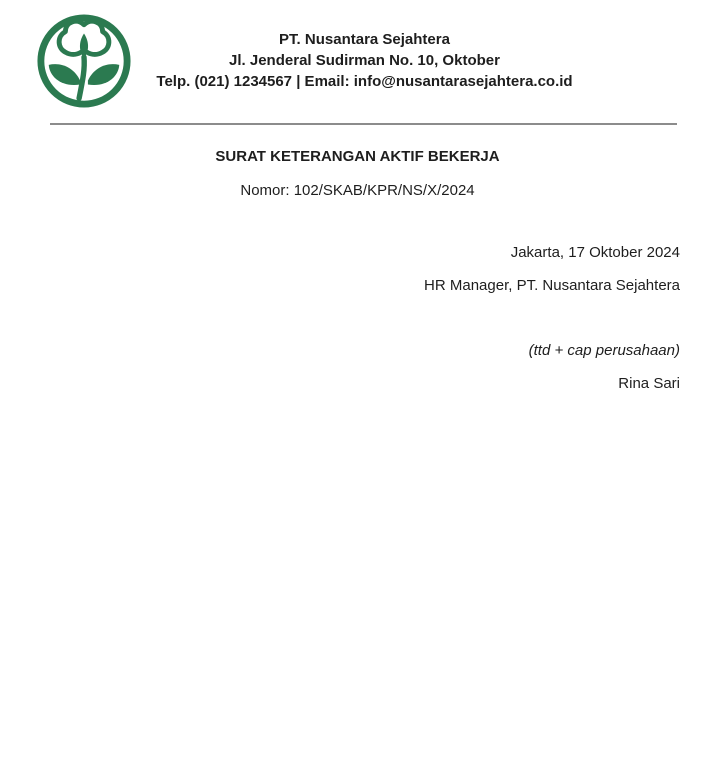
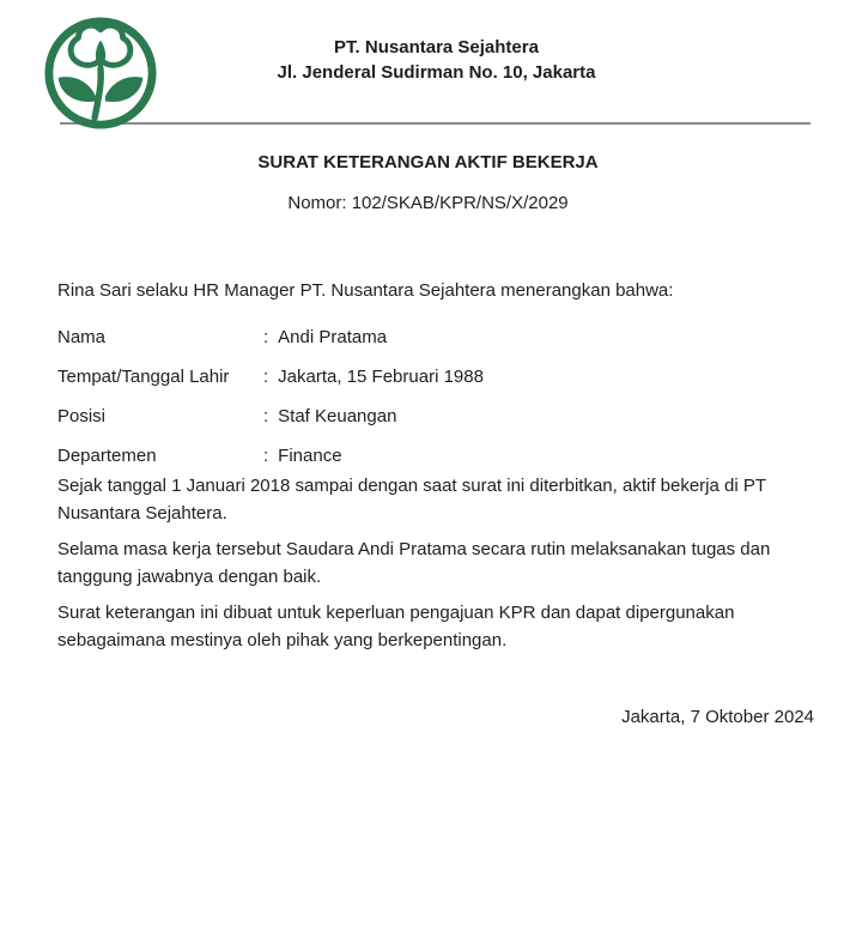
  PT. Nusantara Sejahtera
- Jl. Jenderal Sudirman No. 10, Oktober
+ Jl. Jenderal Sudirman No. 10, Jakarta
- Telp. (021) 1234567 | Email: info@nusantarasejahtera.co.id
  SURAT KETERANGAN AKTIF BEKERJA
- Nomor: 102/SKAB/KPR/NS/X/2024
+ Nomor: 102/SKAB/KPR/NS/X/2029
+ Rina Sari selaku HR Manager PT. Nusantara Sejahtera menerangkan bahwa:
+ Nama : Andi Pratama
+ Tempat/Tanggal Lahir : Jakarta, 15 Februari 1988
+ Posisi : Staf Keuangan
+ Departemen : Finance
+ Sejak tanggal 1 Januari 2018 sampai dengan saat surat ini diterbitkan, aktif bekerja di PT Nusantara Sejahtera.
+ Selama masa kerja tersebut Saudara Andi Pratama secara rutin melaksanakan tugas dan tanggung jawabnya dengan baik.
+ Surat keterangan ini dibuat untuk keperluan pengajuan KPR dan dapat dipergunakan sebagaimana mestinya oleh pihak yang berkepentingan.
- Jakarta, 17 Oktober 2024
+ Jakarta, 7 Oktober 2024
- HR Manager, PT. Nusantara Sejahtera
- (ttd + cap perusahaan)
- Rina Sari
